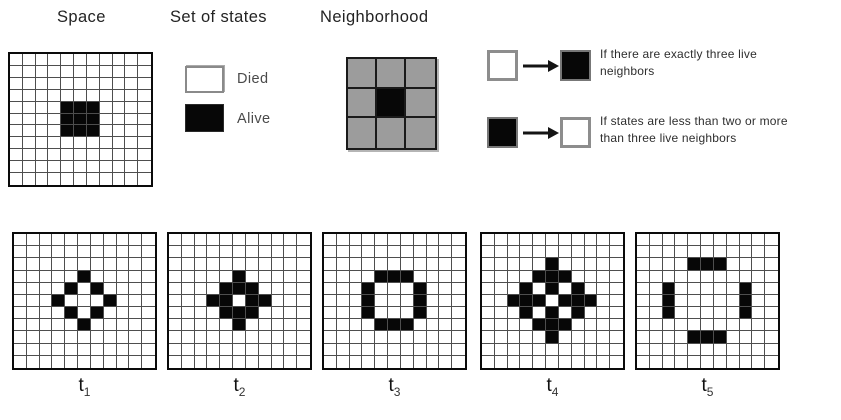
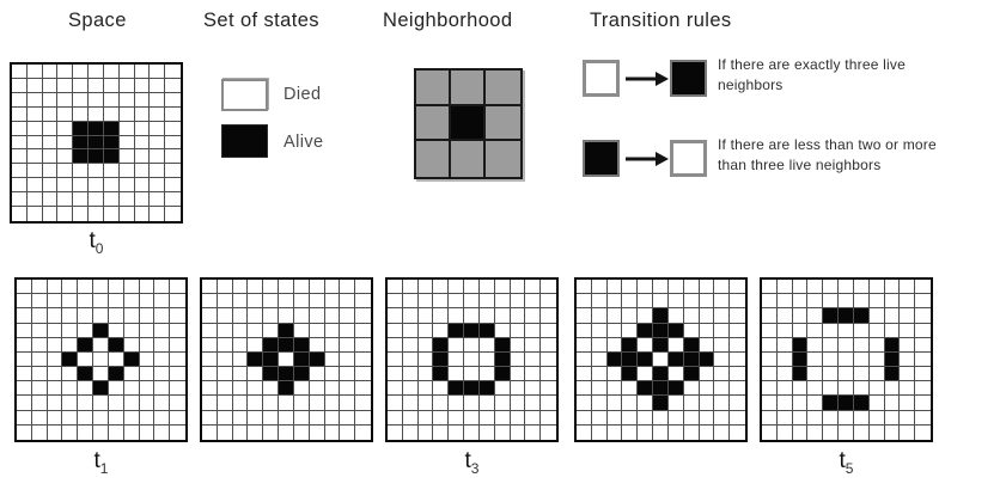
  Space
  Set of states
  Neighborhood
+ Transition rules
+ t0
  Died
  Alive
  If there are exactly three live neighbors
- If states are less than two or more than three live neighbors
+ If there are less than two or more than three live neighbors
  t1
- t2
  t3
- t4
  t5
